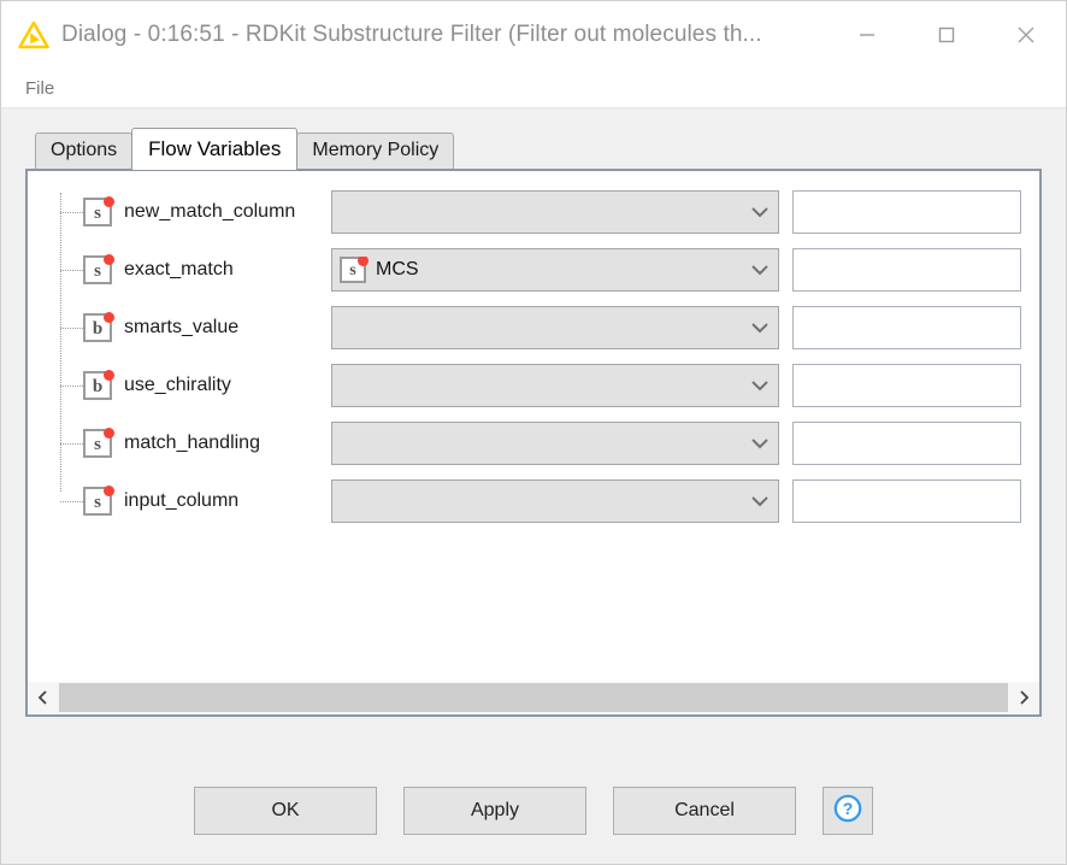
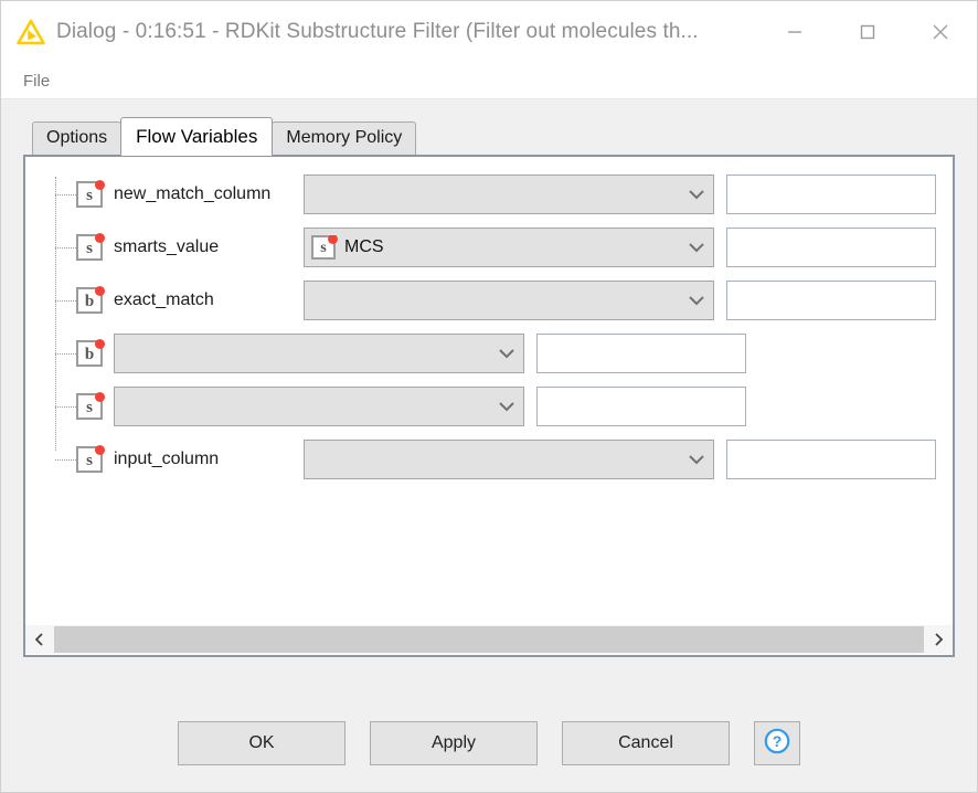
  Dialog - 0:16:51 - RDKit Substructure Filter (Filter out molecules th...
  File
  Options
  Flow Variables
  Memory Policy
  s
  new_match_column
  s
- exact_match
+ smarts_value
  s
  MCS
  b
- smarts_value
+ exact_match
  b
- use_chirality
  s
- match_handling
  s
  input_column
  OK
  Apply
  Cancel
  ?
